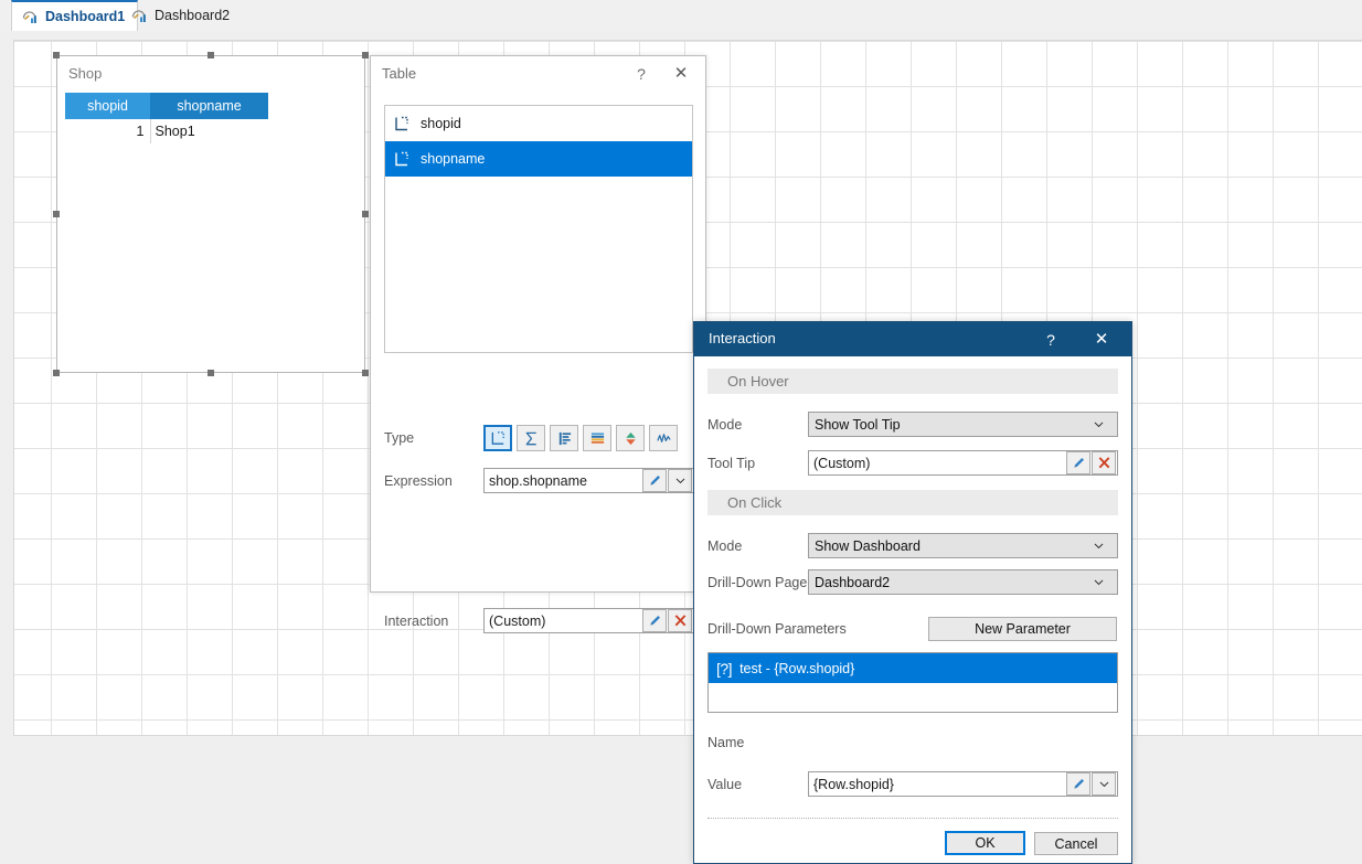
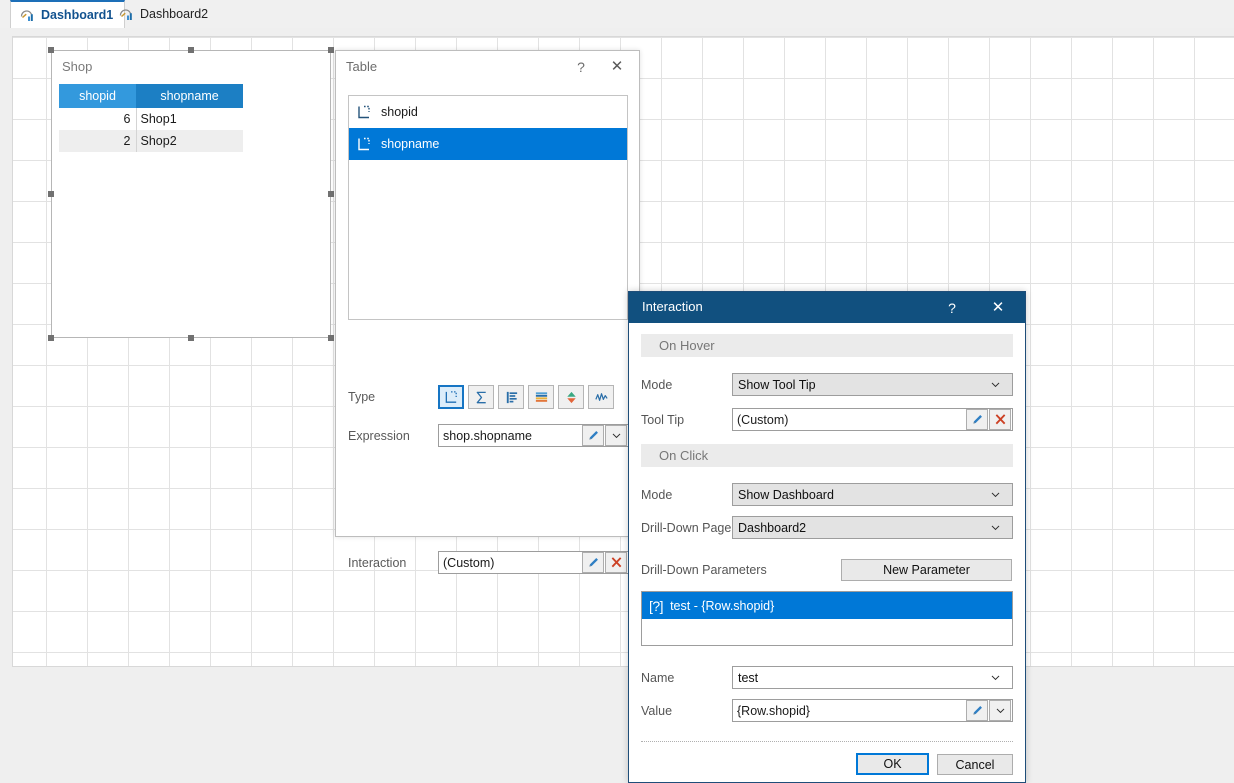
  Dashboard1
  Dashboard2
  Shop
  shopid	shopname
- 1	Shop1
+ 6	Shop1
+ 2	Shop2
  Table
  ?
  ✕
  shopid
  shopname
  Type
  Expression
  shop.shopname
  Interaction
  (Custom)
  Interaction
  ?
  ✕
  On Hover
  Mode
  Show Tool Tip
  Tool Tip
  (Custom)
  On Click
  Mode
  Show Dashboard
  Drill-Down Page
  Dashboard2
  Drill-Down Parameters
  New Parameter
  [?]
  test - {Row.shopid}
  Name
+ test
  Value
  {Row.shopid}
  OK
  Cancel
